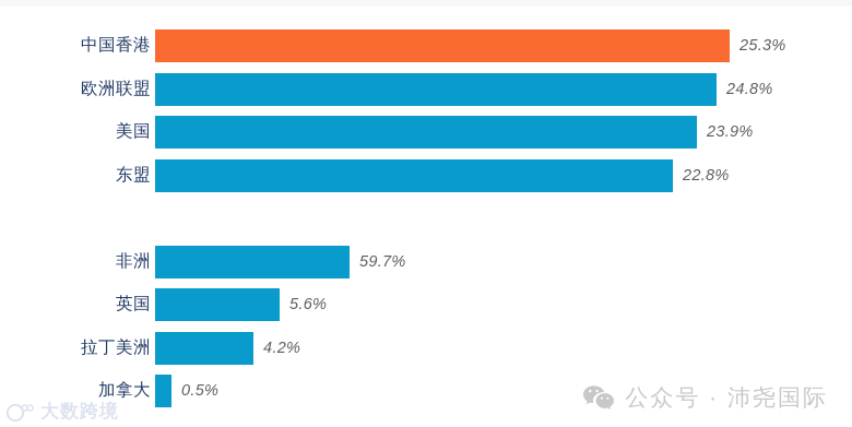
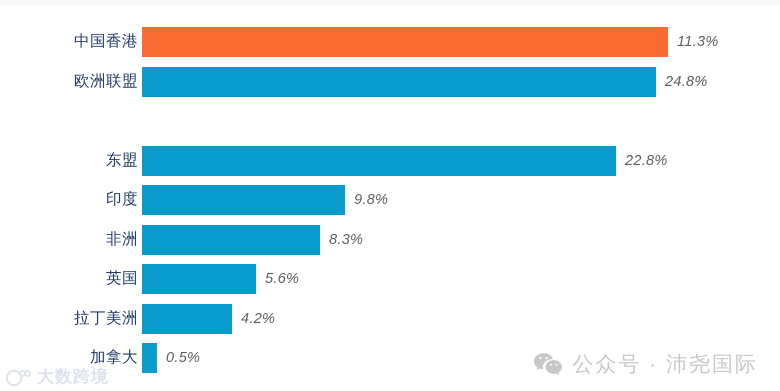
  中国香港
- 25.3%
+ 11.3%
  欧洲联盟
  24.8%
- 美国
- 23.9%
  东盟
  22.8%
+ 印度
+ 9.8%
  非洲
- 59.7%
+ 8.3%
  英国
  5.6%
  拉丁美洲
  4.2%
  加拿大
  0.5%
  大数跨境
  公众号 · 沛尧国际
